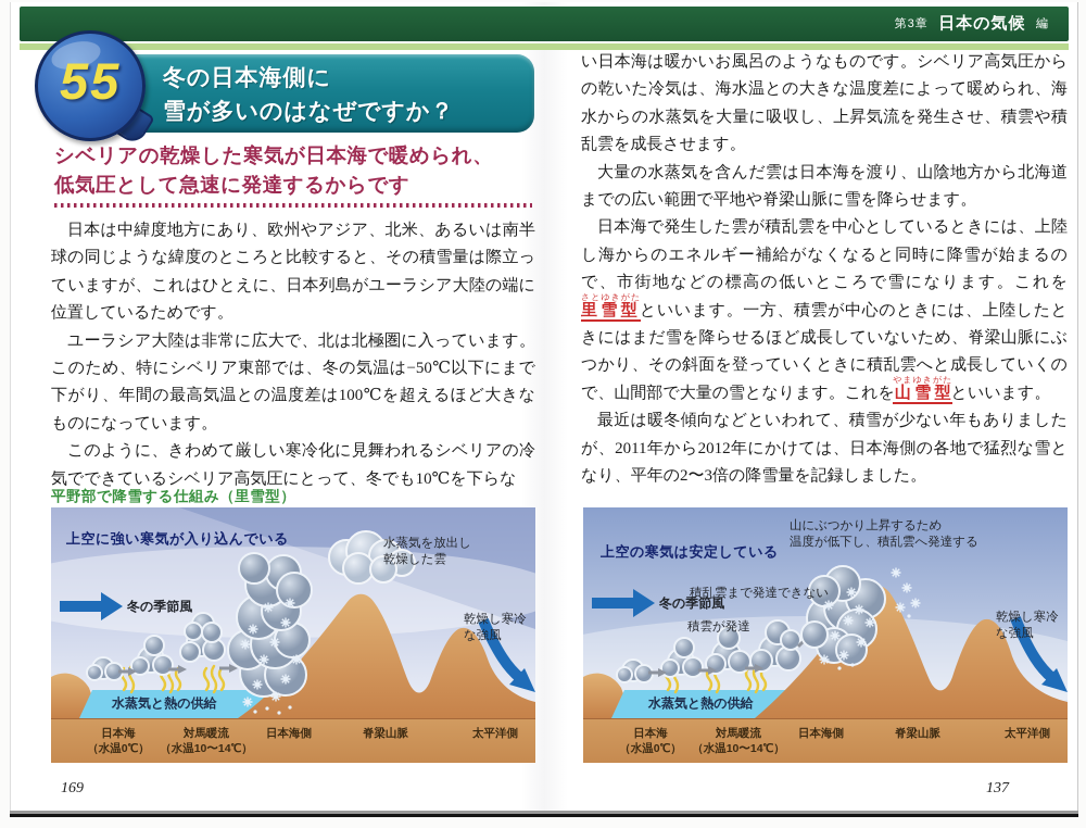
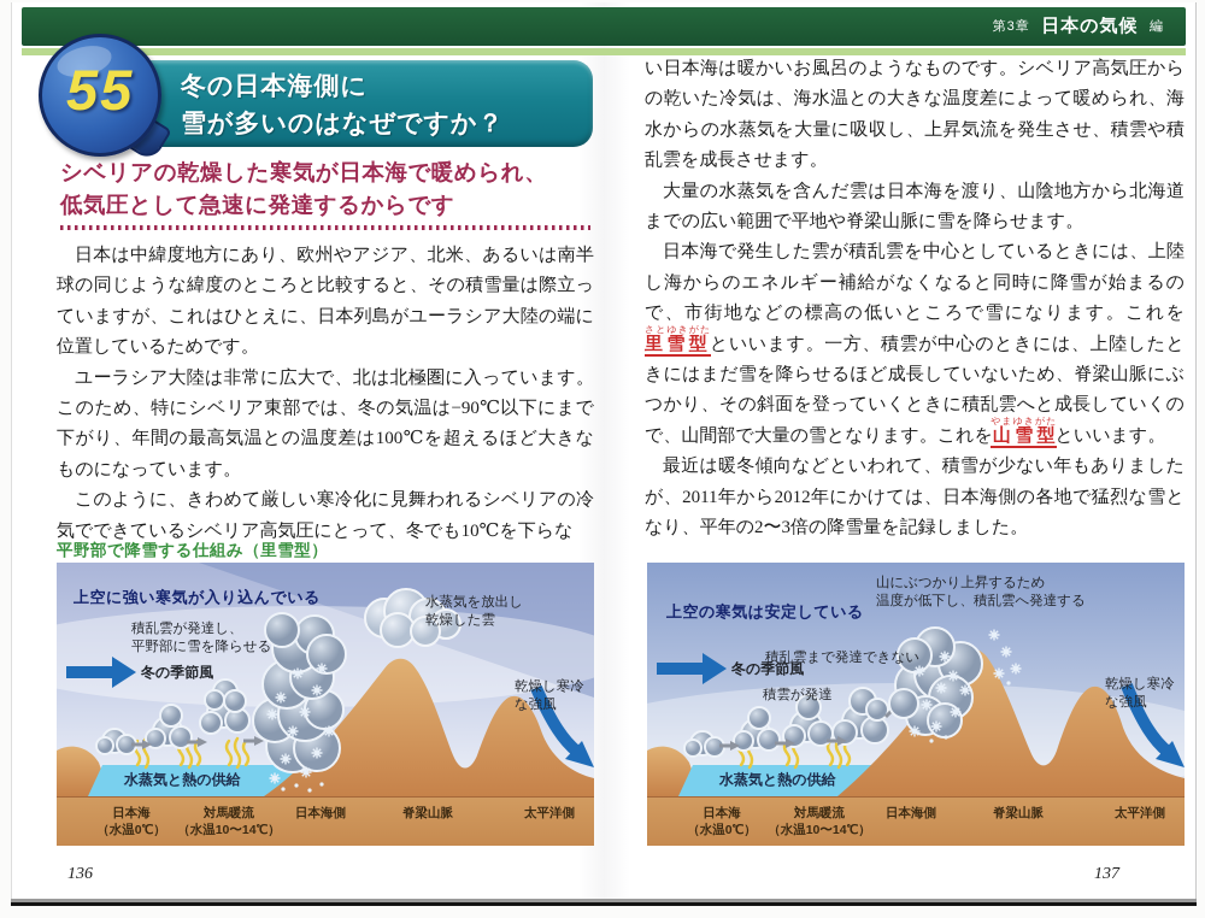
  第3章 日本の気候 編
  55
  冬の日本海側に
  雪が多いのはなぜですか？
  シベリアの乾燥した寒気が日本海で暖められ、
  低気圧として急速に発達するからです
  日本は中緯度地方にあり、欧州やアジア、北米、あるいは南半球の同じような緯度のところと比較すると、その積雪量は際立っていますが、これはひとえに、日本列島がユーラシア大陸の端に位置しているためです。
- ユーラシア大陸は非常に広大で、北は北極圏に入っています。このため、特にシベリア東部では、冬の気温は−50℃以下にまで下がり、年間の最高気温との温度差は100℃を超えるほど大きなものになっています。
+ ユーラシア大陸は非常に広大で、北は北極圏に入っています。このため、特にシベリア東部では、冬の気温は−90℃以下にまで下がり、年間の最高気温との温度差は100℃を超えるほど大きなものになっています。
  このように、きわめて厳しい寒冷化に見舞われるシベリアの冷気でできているシベリア高気圧にとって、冬でも10℃を下らな
  い日本海は暖かいお風呂のようなものです。シベリア高気圧からの乾いた冷気は、海水温との大きな温度差によって暖められ、海水からの水蒸気を大量に吸収し、上昇気流を発生させ、積雲や積乱雲を成長させます。
  大量の水蒸気を含んだ雲は日本海を渡り、山陰地方から北海道までの広い範囲で平地や脊梁山脈に雪を降らせます。
  日本海で発生した雲が積乱雲を中心としているときには、上陸し海からのエネルギー補給がなくなると同時に降雪が始まるので、市街地などの標高の低いところで雪になります。これを里雪型さとゆきがたといいます。一方、積雲が中心のときには、上陸したときにはまだ雪を降らせるほど成長していないため、脊梁山脈にぶつかり、その斜面を登っていくときに積乱雲へと成長していくので、山間部で大量の雪となります。これを山雪型やまゆきがたといいます。
  最近は暖冬傾向などといわれて、積雪が少ない年もありましたが、2011年から2012年にかけては、日本海側の各地で猛烈な雪となり、平年の2〜3倍の降雪量を記録しました。
  平野部で降雪する仕組み（里雪型）
  上空に強い寒気が入り込んでいる
+ 積乱雲が発達し、
+ 平野部に雪を降らせる
  水蒸気を放出し
  乾燥した雲
  冬の季節風
  乾燥し寒冷
  な強風
  水蒸気と熱の供給
  日本海
  （水温0℃）
  対馬暖流
  （水温10〜14℃）
  日本海側
  脊梁山脈
  太平洋側
  上空の寒気は安定している
  山にぶつかり上昇するため
  温度が低下し、積乱雲へ発達する
  積乱雲まで発達できない
  冬の季節風
  積雲が発達
  乾燥し寒冷
  な強風
  水蒸気と熱の供給
  日本海
  （水温0℃）
  対馬暖流
  （水温10〜14℃）
  日本海側
  脊梁山脈
  太平洋側
- 169
+ 136
  137
